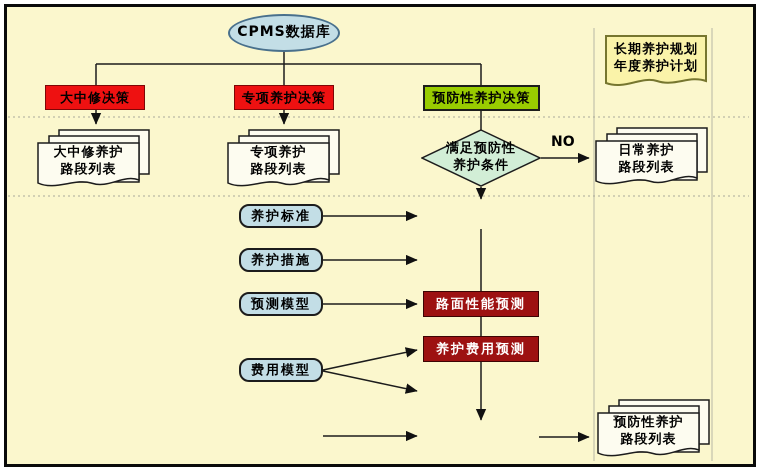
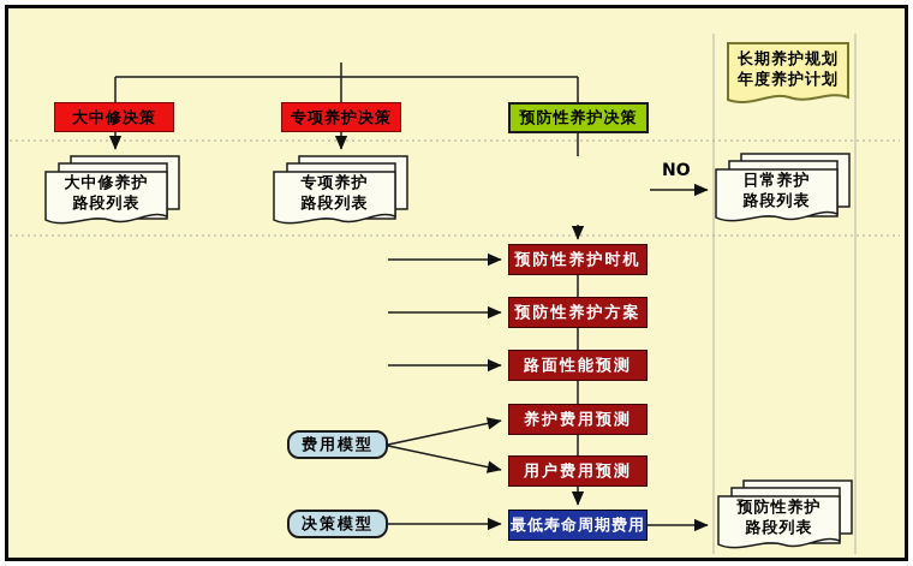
- CPMS数据库
  长期养护规划
  年度养护计划
  大中修决策
  专项养护决策
  预防性养护决策
  大中修养护
  路段列表
  专项养护
  路段列表
- 满足预防性
- 养护条件
  NO
  日常养护
  路段列表
- 养护标准
- 养护措施
- 预测模型
  费用模型
+ 决策模型
+ 预防性养护时机
+ 预防性养护方案
  路面性能预测
  养护费用预测
+ 用户费用预测
+ 最低寿命周期费用
  预防性养护
  路段列表
